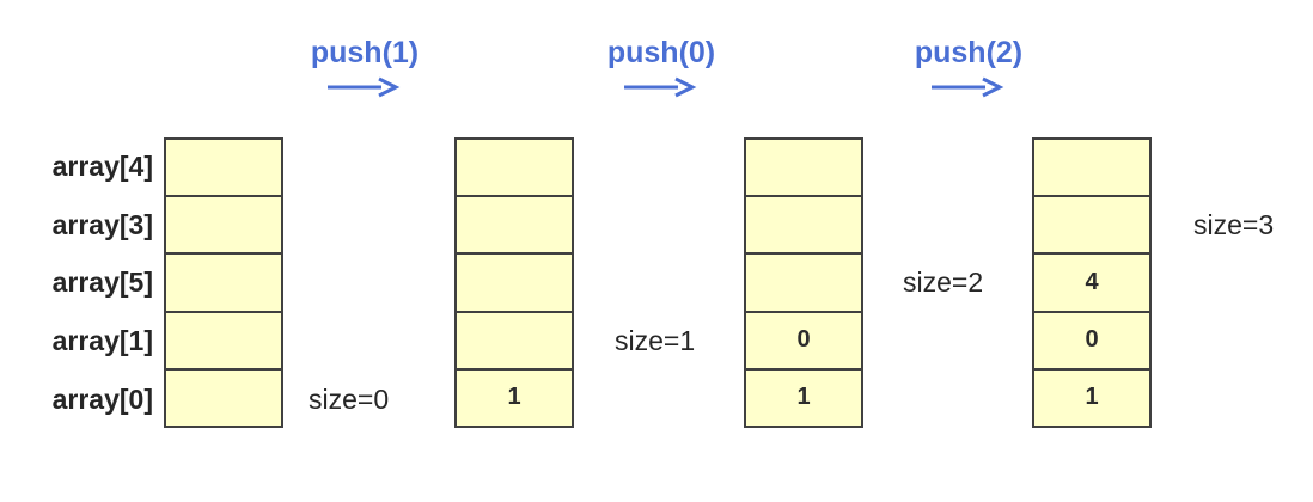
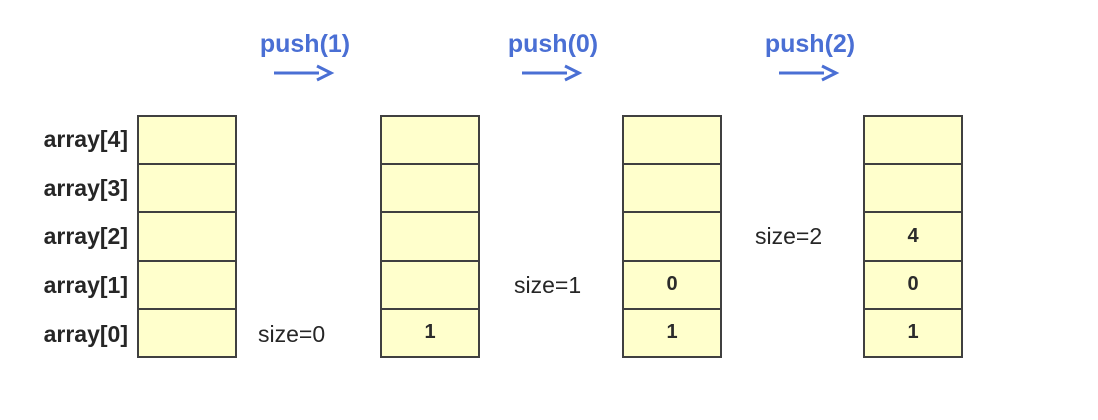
  array[4]
  array[3]
- array[5]
+ array[2]
  array[1]
  array[0]
  push(1)
  push(0)
  push(2)
  size=0
  1
  size=1
  0
  1
  size=2
  4
  0
  1
- size=3
